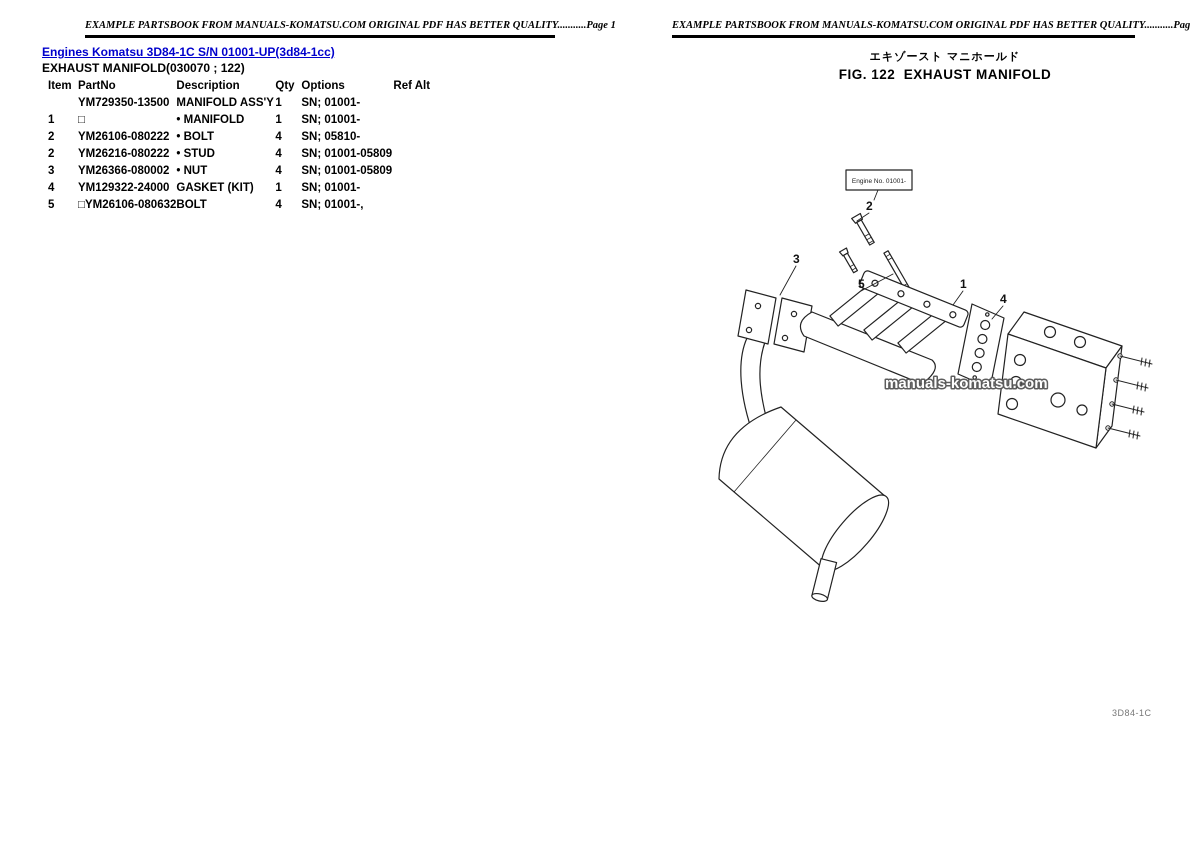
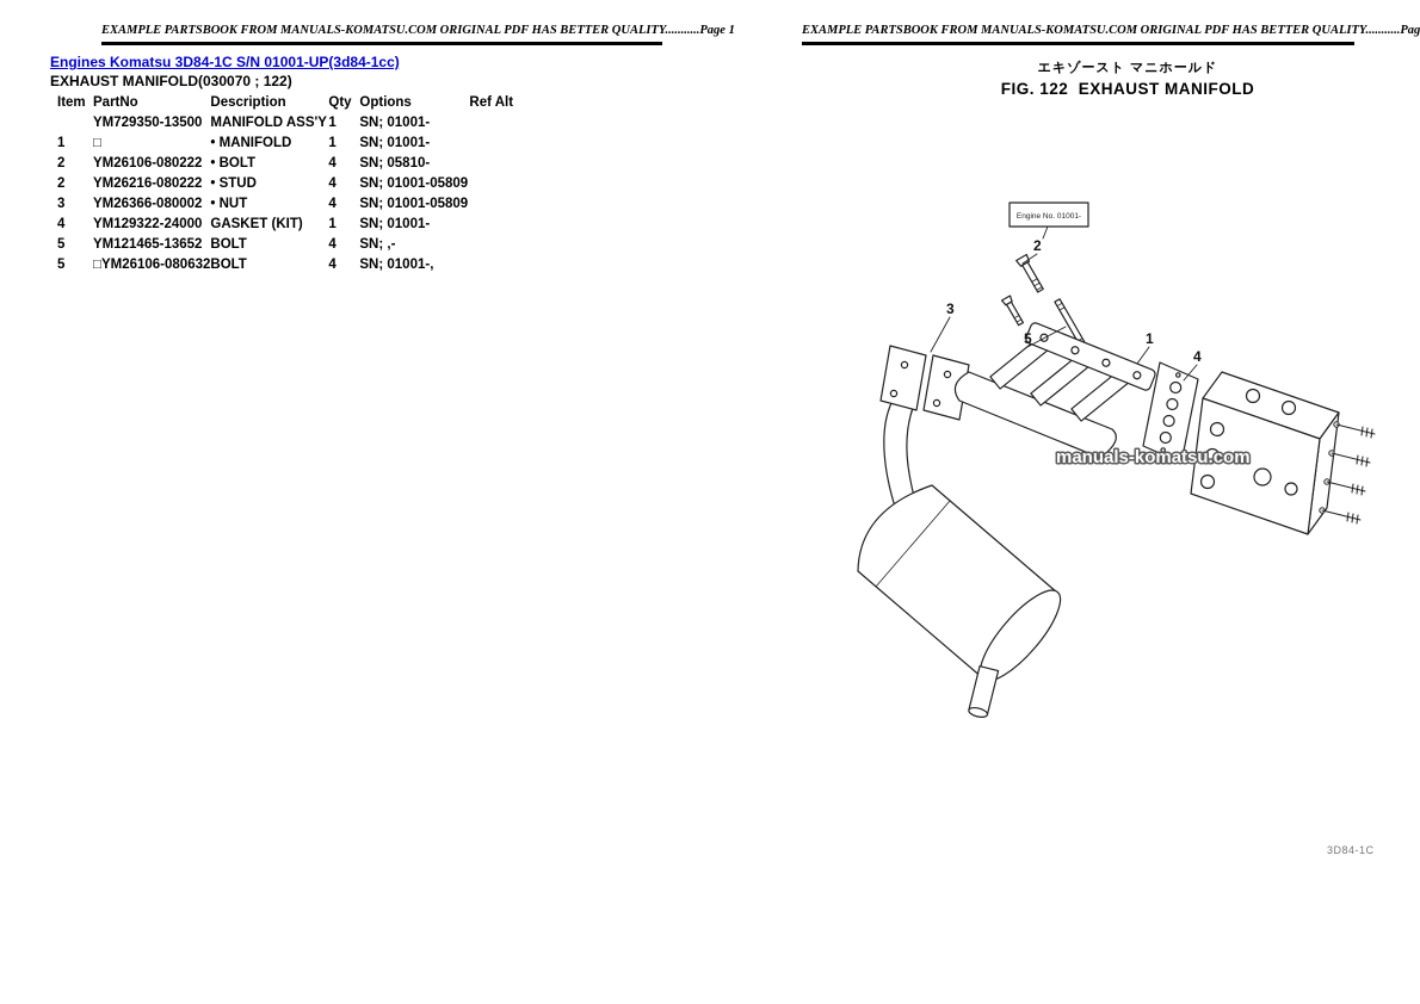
  EXAMPLE PARTSBOOK FROM MANUALS-KOMATSU.COM ORIGINAL PDF HAS BETTER QUALITY...........Page 1
  EXAMPLE PARTSBOOK FROM MANUALS-KOMATSU.COM ORIGINAL PDF HAS BETTER QUALITY...........Pag
  Engines Komatsu 3D84-1C S/N 01001-UP(3d84-1cc)
  EXHAUST MANIFOLD(030070 ; 122)
  Item	PartNo	Description	Qty	Options	Ref Alt
  	YM729350-13500	MANIFOLD ASS'Y	1	SN; 01001-
  1	□	• MANIFOLD	1	SN; 01001-
  2	YM26106-080222	• BOLT	4	SN; 05810-
  2	YM26216-080222	• STUD	4	SN; 01001-05809
  3	YM26366-080002	• NUT	4	SN; 01001-05809
  4	YM129322-24000	GASKET (KIT)	1	SN; 01001-
+ 5	YM121465-13652	BOLT	4	SN; ,-
  5	□YM26106-080632	BOLT	4	SN; 01001-,
  エキゾースト マニホールド
  FIG. 122 EXHAUST MANIFOLD
  manuals-komatsu.com
  2
  3
  5
  1
  4
  3D84-1C
